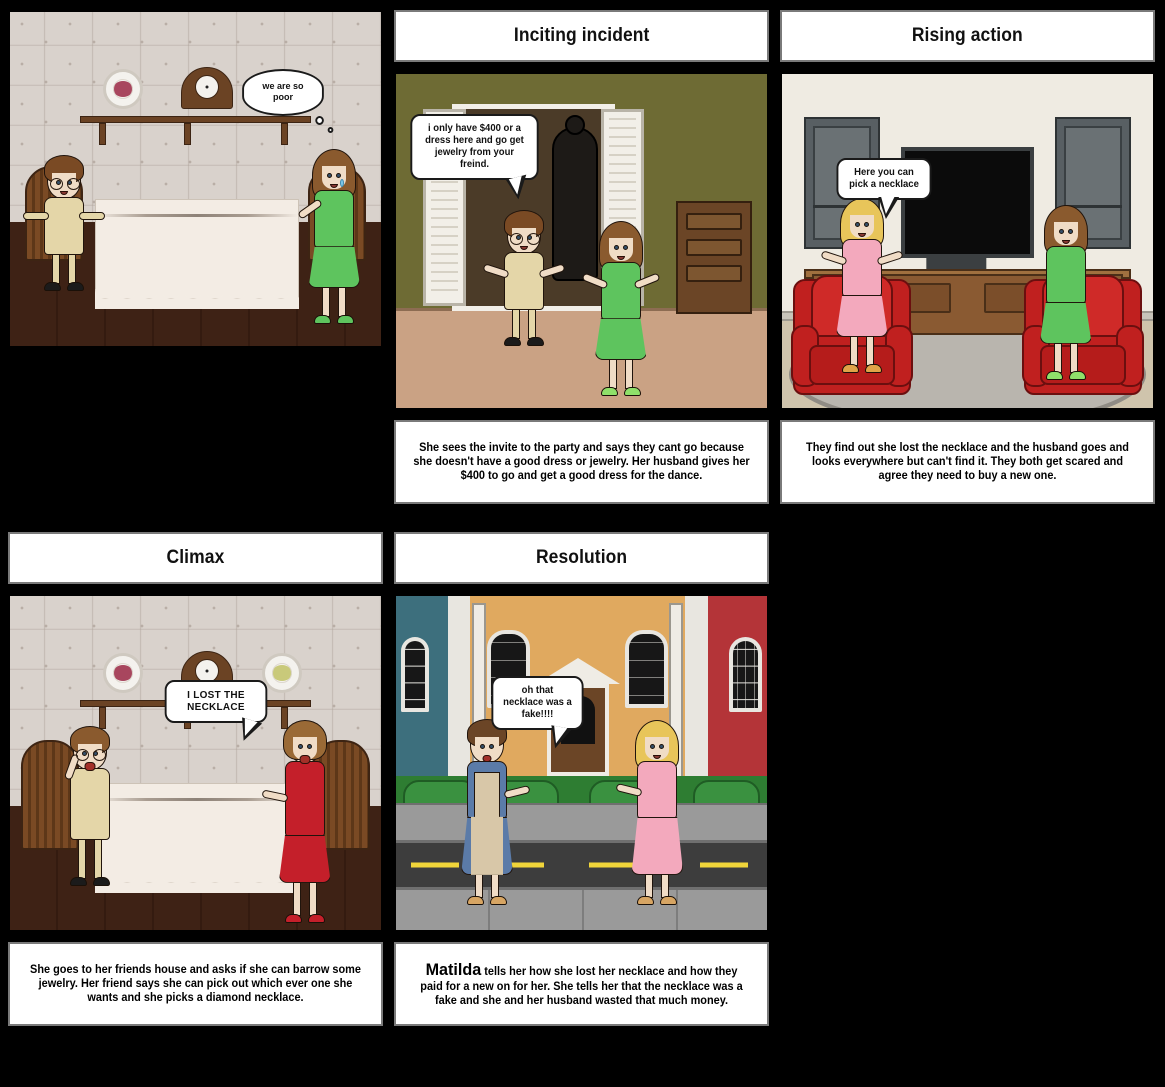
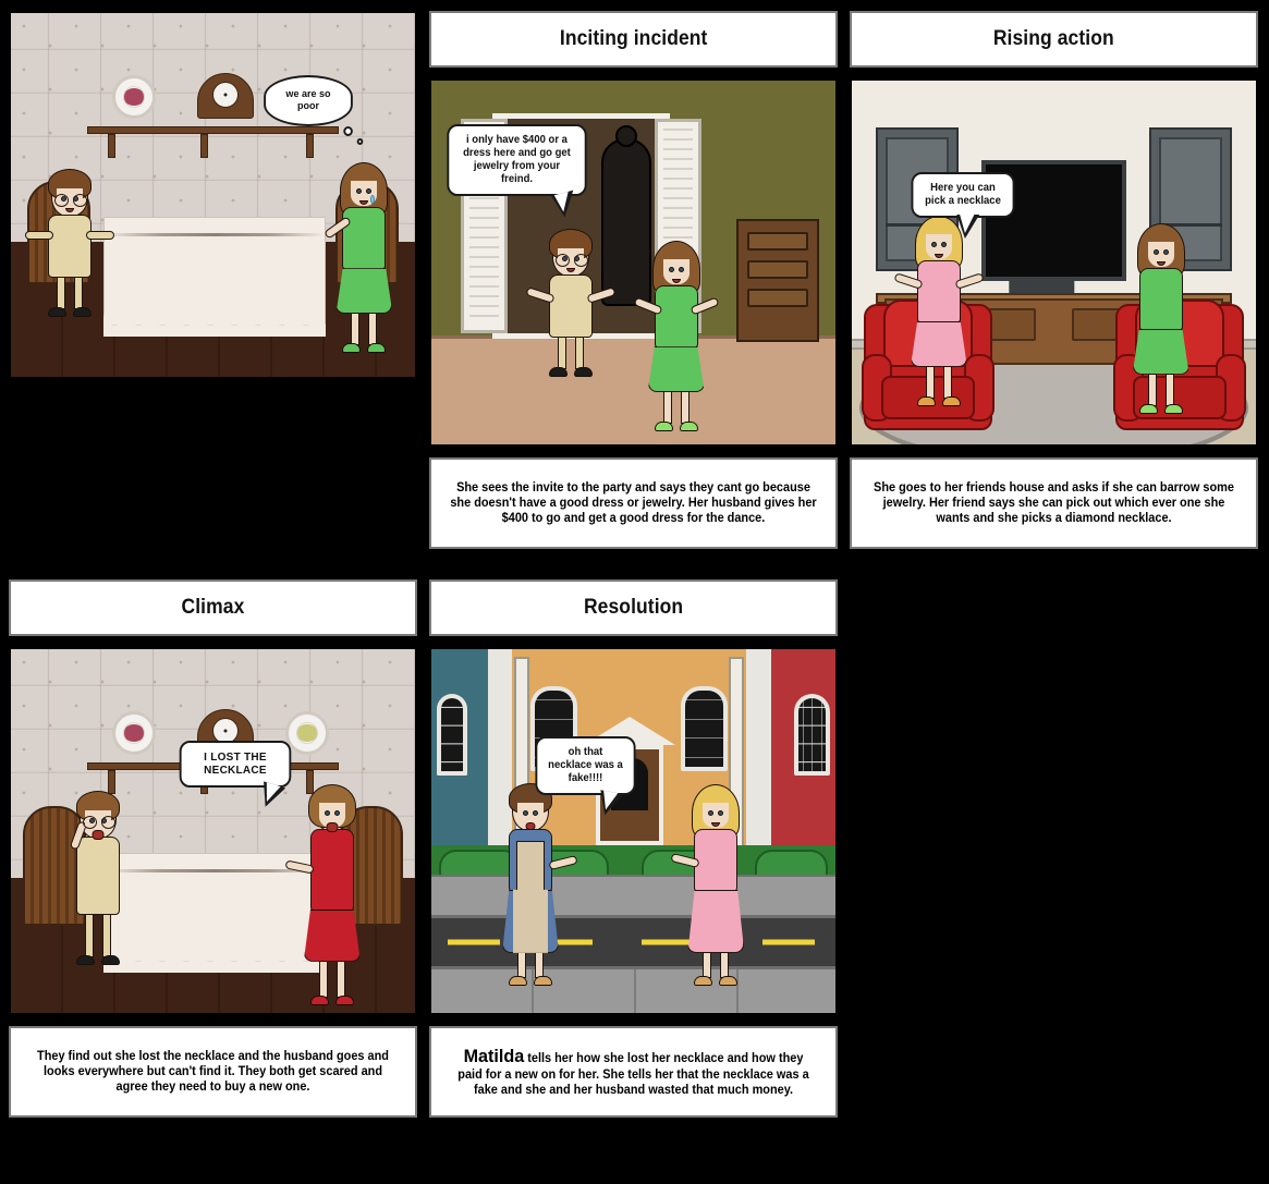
  we are so poor
  Inciting incident
  i only have $400 or a dress here and go get jewelry from your freind.
  She sees the invite to the party and says they cant go because she doesn't have a good dress or jewelry. Her husband gives her $400 to go and get a good dress for the dance.
  Rising action
  Here you can pick a necklace
- They find out she lost the necklace and the husband goes and looks everywhere but can't find it. They both get scared and agree they need to buy a new one.
+ She goes to her friends house and asks if she can barrow some jewelry. Her friend says she can pick out which ever one she wants and she picks a diamond necklace.
  Climax
  I LOST THE NECKLACE
- She goes to her friends house and asks if she can barrow some jewelry. Her friend says she can pick out which ever one she wants and she picks a diamond necklace.
+ They find out she lost the necklace and the husband goes and looks everywhere but can't find it. They both get scared and agree they need to buy a new one.
  Resolution
  oh that necklace was a fake!!!!
  Matilda tells her how she lost her necklace and how they paid for a new on for her. She tells her that the necklace was a fake and she and her husband wasted that much money.
